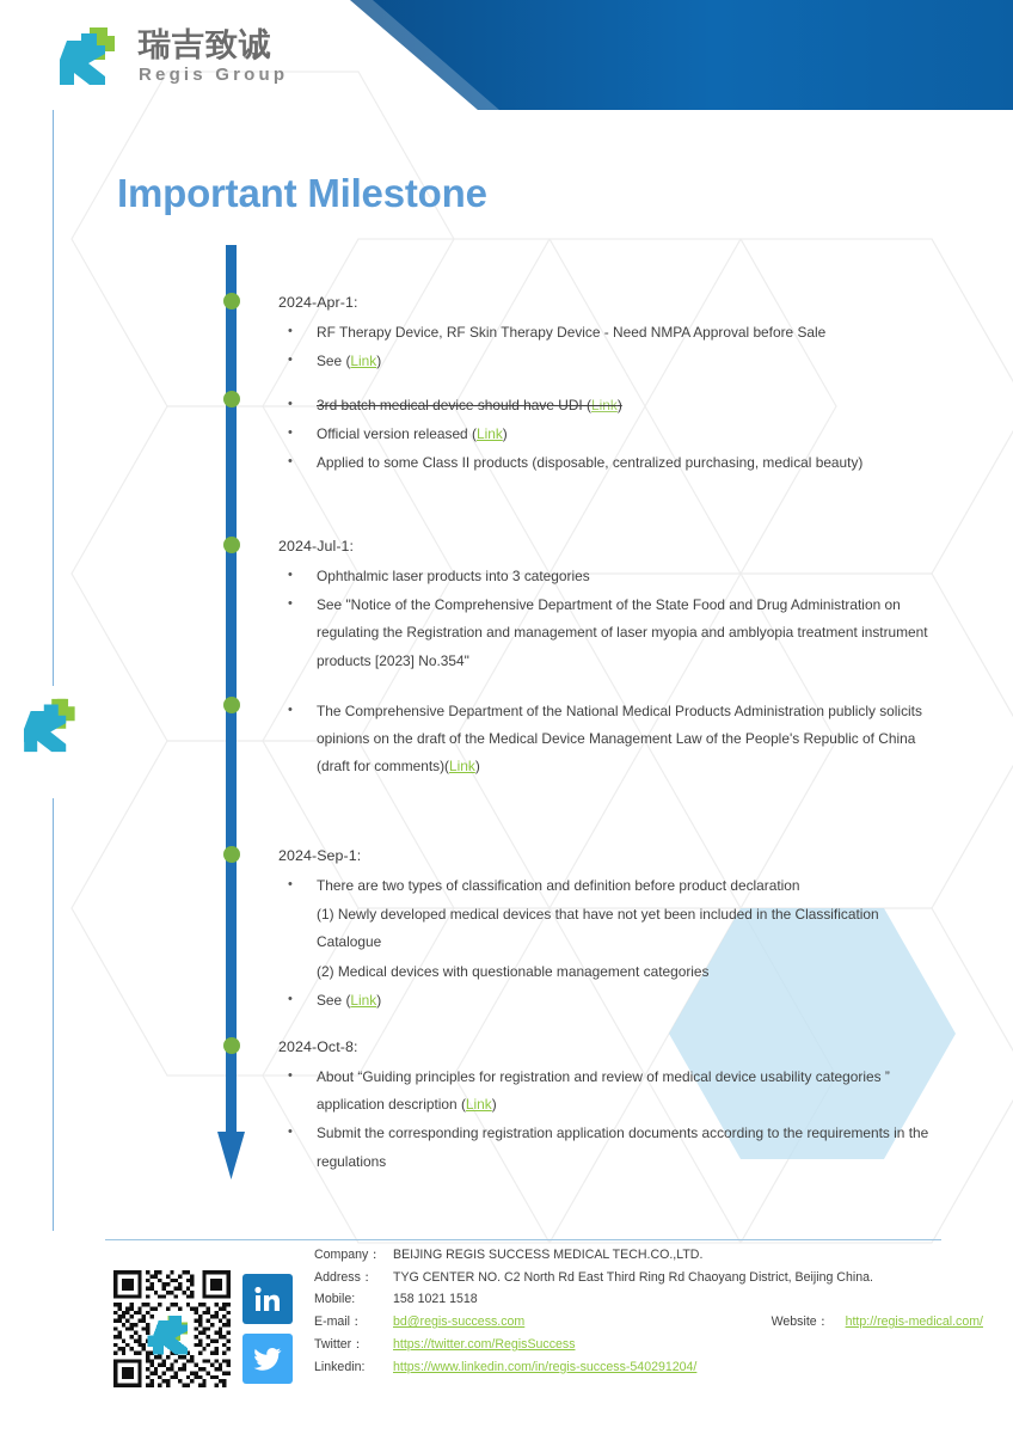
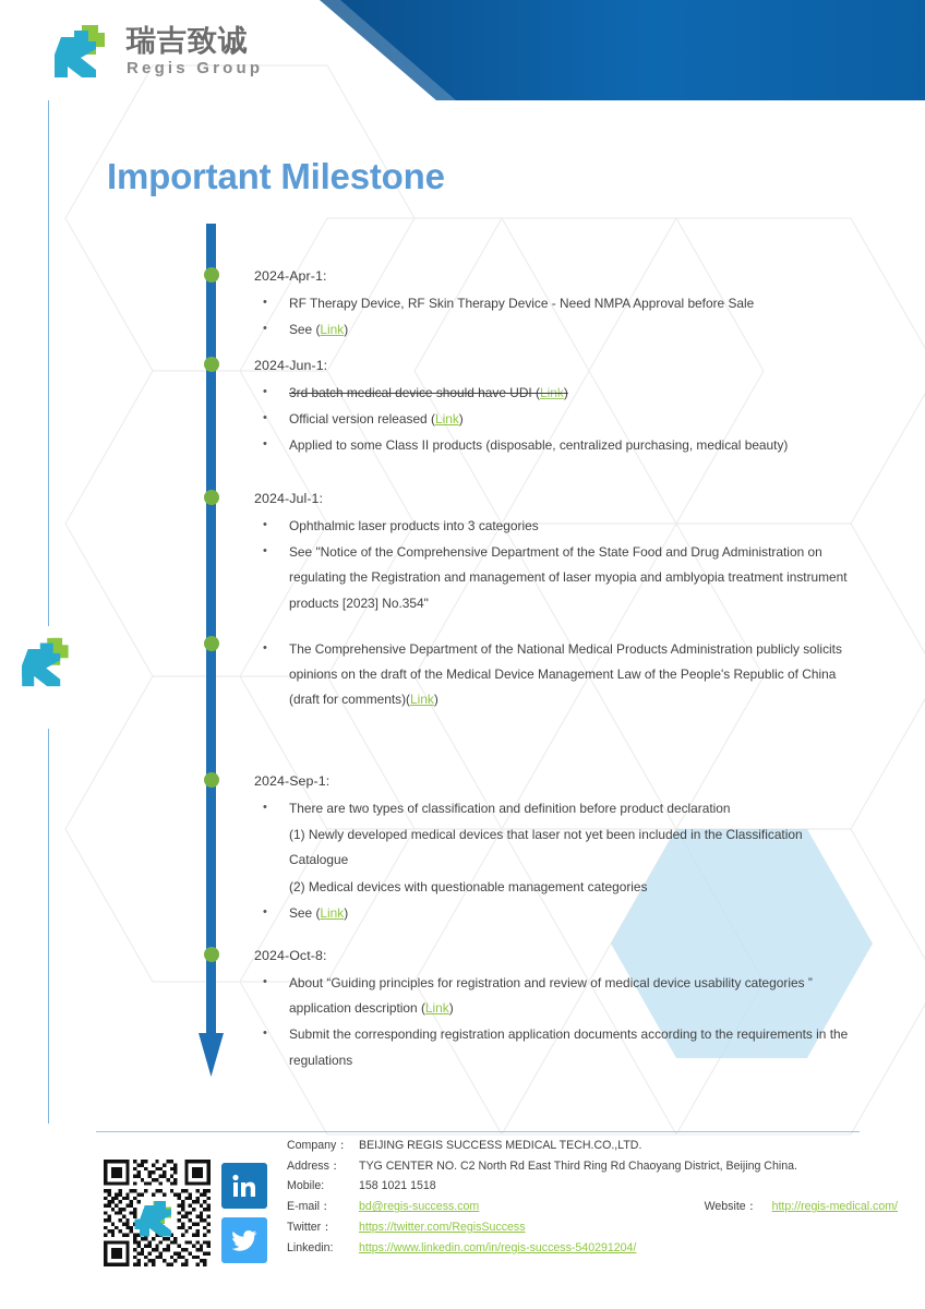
  瑞吉致诚
  Regis Group
  Important Milestone
  2024-Apr-1:
  •
  RF Therapy Device, RF Skin Therapy Device - Need NMPA Approval before Sale
  •
  See (Link)
+ 2024-Jun-1:
  •
  3rd batch medical device should have UDI (Link)
  •
  Official version released (Link)
  •
  Applied to some Class II products (disposable, centralized purchasing, medical beauty)
  2024-Jul-1:
  •
  Ophthalmic laser products into 3 categories
  •
  See "Notice of the Comprehensive Department of the State Food and Drug Administration on regulating the Registration and management of laser myopia and amblyopia treatment instrument products [2023] No.354"
  •
  The Comprehensive Department of the National Medical Products Administration publicly solicits opinions on the draft of the Medical Device Management Law of the People's Republic of China (draft for comments)(Link)
  2024-Sep-1:
  •
  There are two types of classification and definition before product declaration
- (1) Newly developed medical devices that have not yet been included in the Classification Catalogue
+ (1) Newly developed medical devices that laser not yet been included in the Classification Catalogue
  (2) Medical devices with questionable management categories
  •
  See (Link)
  2024-Oct-8:
  •
  About “Guiding principles for registration and review of medical device usability categories ” application description (Link)
  •
  Submit the corresponding registration application documents according to the requirements in the regulations
  Company：
  BEIJING REGIS SUCCESS MEDICAL TECH.CO.,LTD.
  Address：
  TYG CENTER NO. C2 North Rd East Third Ring Rd Chaoyang District, Beijing China.
  Mobile:
  158 1021 1518
  E-mail：
  bd@regis-success.com
  Website：
  http://regis-medical.com/
  Twitter：
  https://twitter.com/RegisSuccess
  Linkedin:
  https://www.linkedin.com/in/regis-success-540291204/
